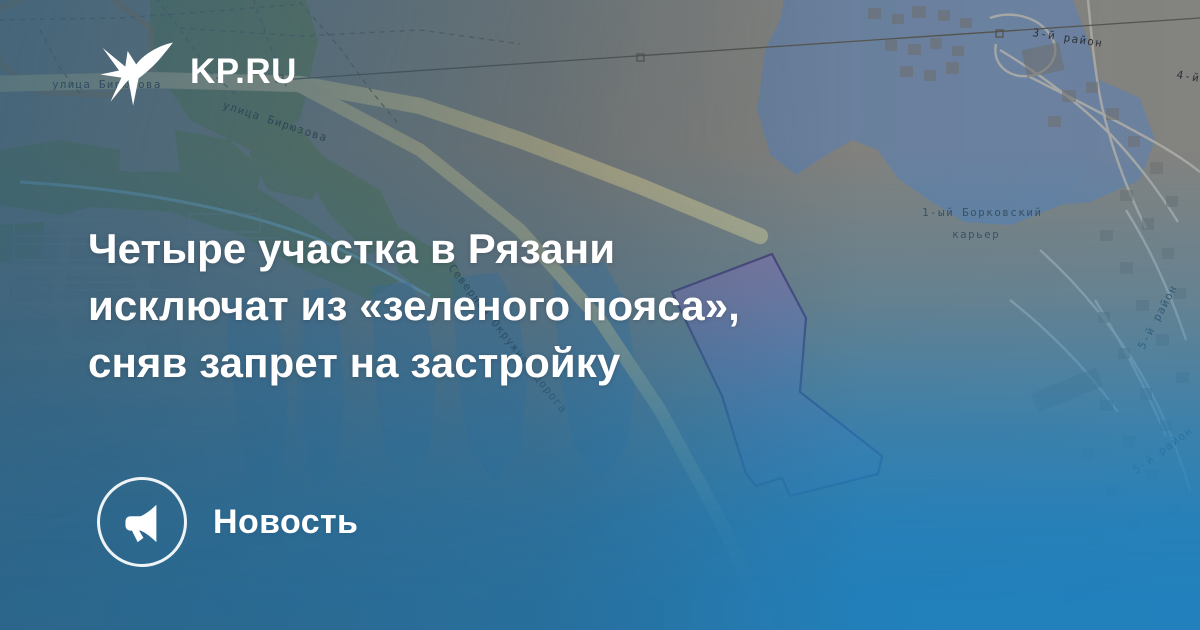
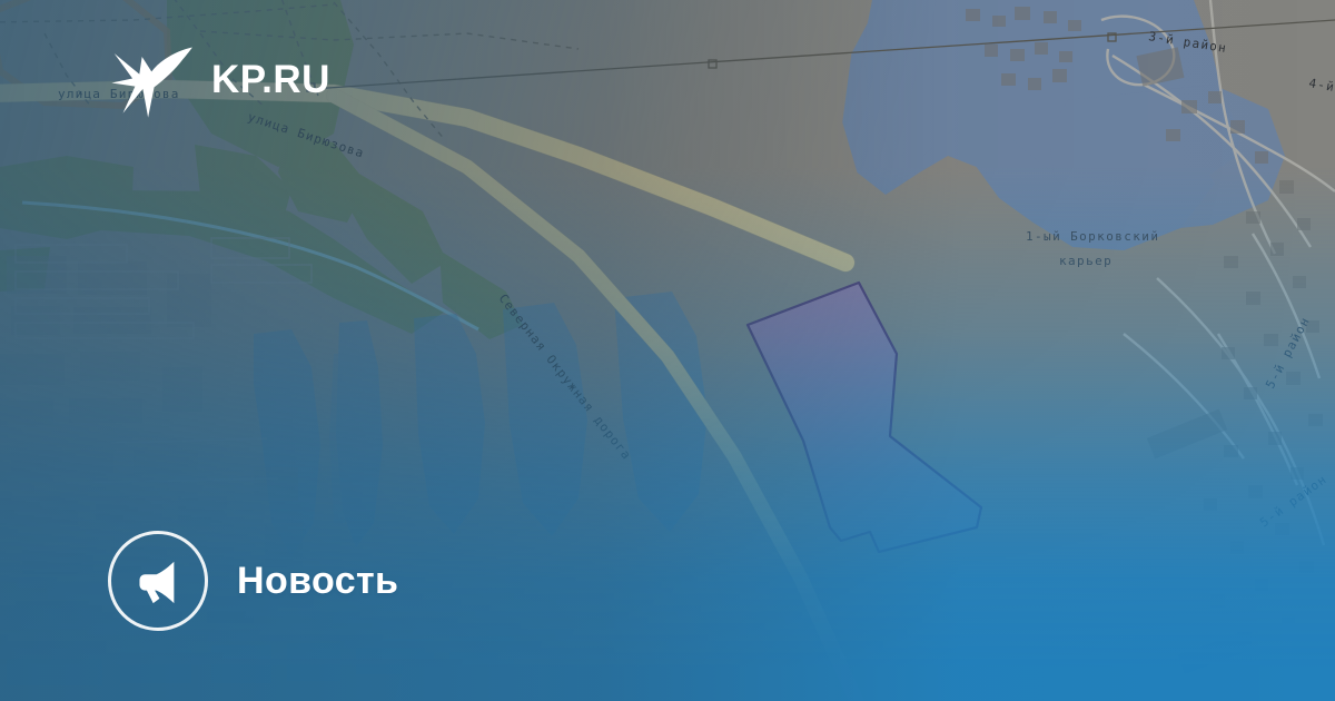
  KP.RU
- Четыре участка в Рязани
- исключат из «зеленого пояса»,
- сняв запрет на застройку
  Новость
